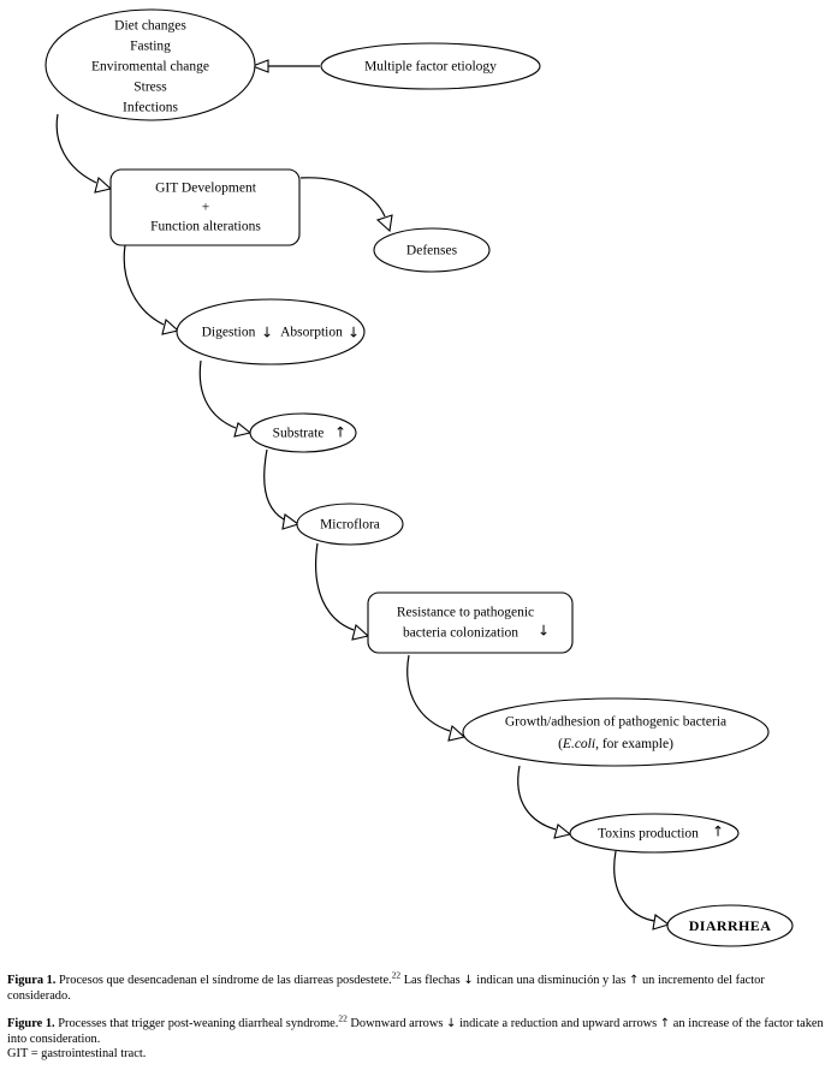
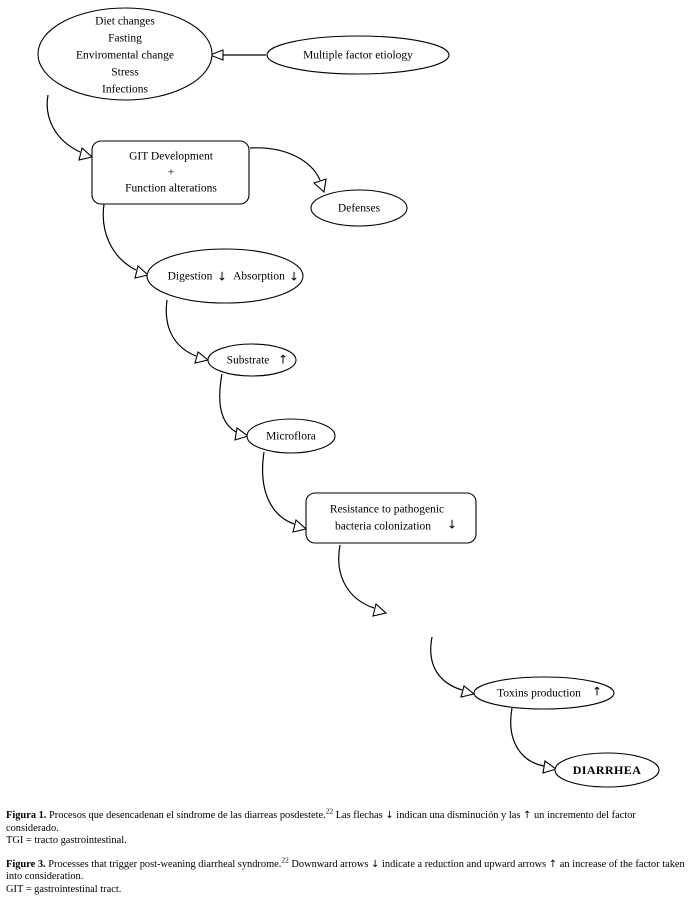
  Diet changes
  Fasting
  Enviromental change
  Stress
  Infections
  Multiple factor etiology
  GIT Development
  +
  Function alterations
  Defenses
  Digestion
  ↓
  Absorption
  ↓
  Substrate
  ↑
  Microflora
  Resistance to pathogenic
  bacteria colonization
  ↓
- Growth/adhesion of pathogenic bacteria
- (E.coli, for example)
  Toxins production
  ↑
  DIARRHEA
  Figura 1. Procesos que desencadenan el síndrome de las diarreas posdestete.22 Las flechas ↓ indican una disminución y las ↑ un incremento del factor considerado.
+ TGI = tracto gastrointestinal.
- Figure 1. Processes that trigger post-weaning diarrheal syndrome.22 Downward arrows ↓ indicate a reduction and upward arrows ↑ an increase of the factor taken into consideration.
+ Figure 3. Processes that trigger post-weaning diarrheal syndrome.22 Downward arrows ↓ indicate a reduction and upward arrows ↑ an increase of the factor taken into consideration.
  GIT = gastrointestinal tract.
